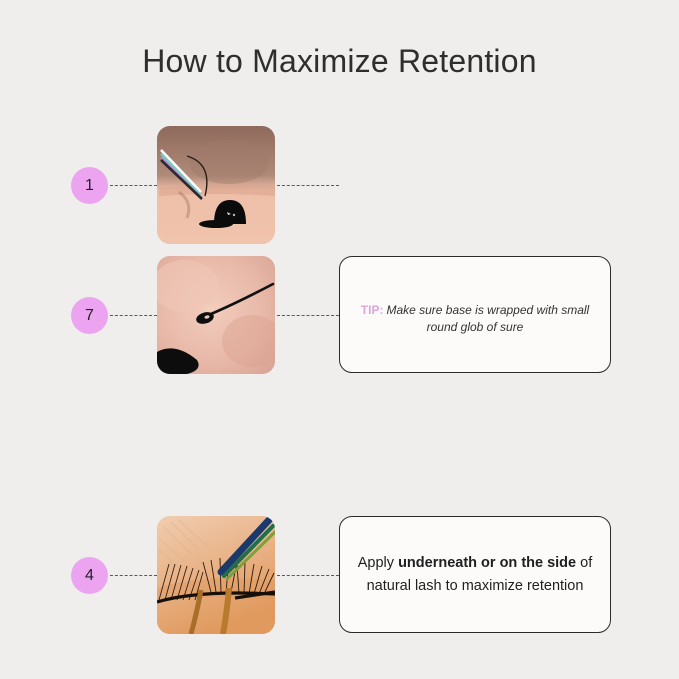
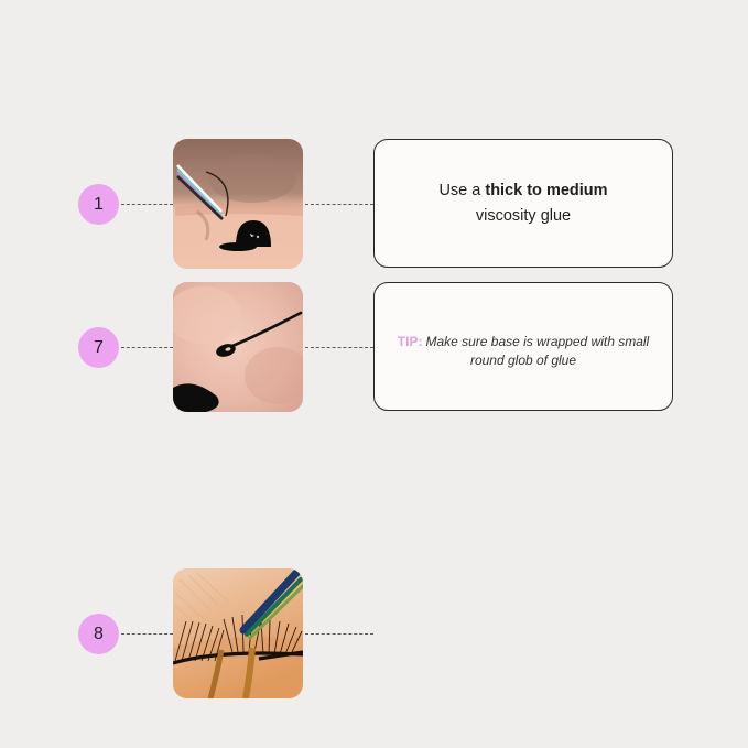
- How to Maximize Retention
  1
+ Use a thick to medium
+ viscosity glue
  7
- TIP: Make sure base is wrapped with small round glob of sure
+ TIP: Make sure base is wrapped with small round glob of glue
- 4
+ 8
- Apply underneath or on the side of natural lash to maximize retention
